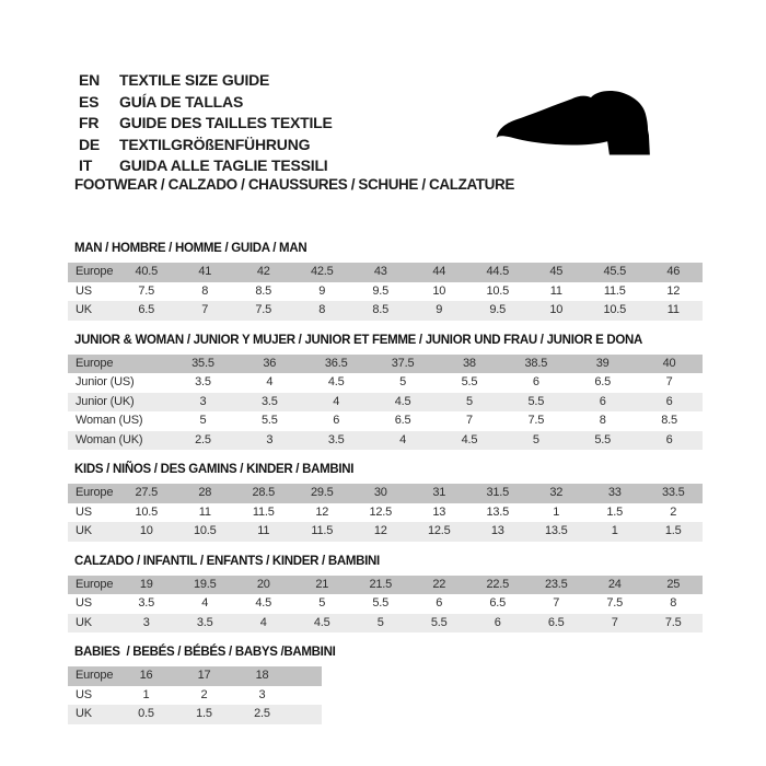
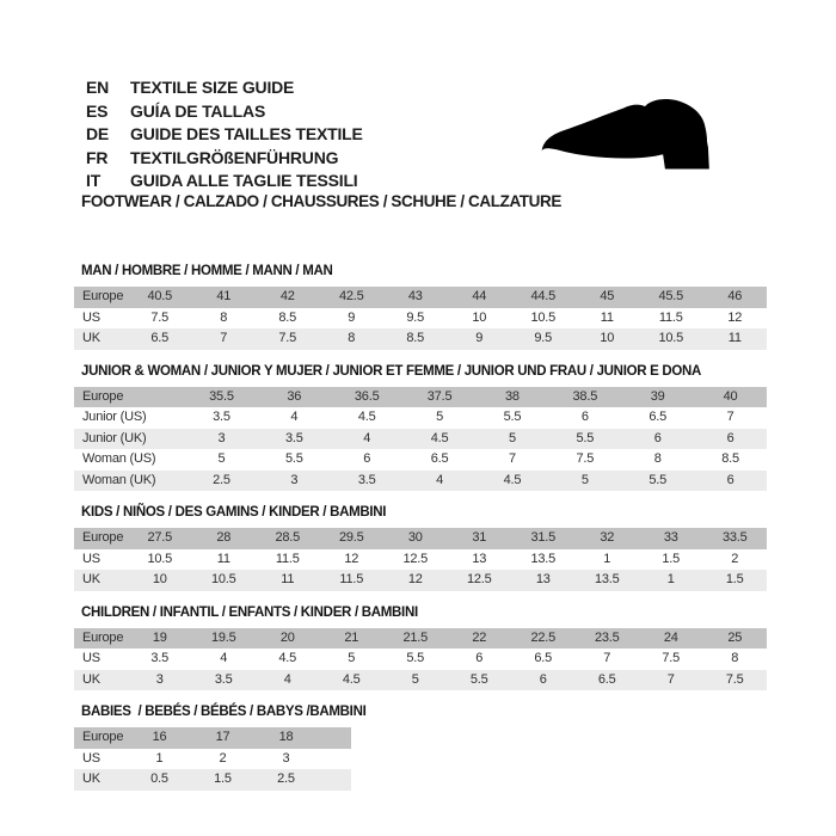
  EN
  TEXTILE SIZE GUIDE
  ES
  GUÍA DE TALLAS
- FR
+ DE
  GUIDE DES TAILLES TEXTILE
- DE
+ FR
  TEXTILGRÖßENFÜHRUNG
  IT
  GUIDA ALLE TAGLIE TESSILI
  FOOTWEAR / CALZADO / CHAUSSURES / SCHUHE / CALZATURE
- MAN / HOMBRE / HOMME / GUIDA / MAN
+ MAN / HOMBRE / HOMME / MANN / MAN
  Europe	40.5	41	42	42.5	43	44	44.5	45	45.5	46
  US	7.5	8	8.5	9	9.5	10	10.5	11	11.5	12
  UK	6.5	7	7.5	8	8.5	9	9.5	10	10.5	11
  JUNIOR & WOMAN / JUNIOR Y MUJER / JUNIOR ET FEMME / JUNIOR UND FRAU / JUNIOR E DONA
  Europe	35.5	36	36.5	37.5	38	38.5	39	40
  Junior (US)	3.5	4	4.5	5	5.5	6	6.5	7
  Junior (UK)	3	3.5	4	4.5	5	5.5	6	6
  Woman (US)	5	5.5	6	6.5	7	7.5	8	8.5
  Woman (UK)	2.5	3	3.5	4	4.5	5	5.5	6
  KIDS / NIÑOS / DES GAMINS / KINDER / BAMBINI
  Europe	27.5	28	28.5	29.5	30	31	31.5	32	33	33.5
  US	10.5	11	11.5	12	12.5	13	13.5	1	1.5	2
  UK	10	10.5	11	11.5	12	12.5	13	13.5	1	1.5
- CALZADO / INFANTIL / ENFANTS / KINDER / BAMBINI
+ CHILDREN / INFANTIL / ENFANTS / KINDER / BAMBINI
  Europe	19	19.5	20	21	21.5	22	22.5	23.5	24	25
  US	3.5	4	4.5	5	5.5	6	6.5	7	7.5	8
  UK	3	3.5	4	4.5	5	5.5	6	6.5	7	7.5
  BABIES / BEBÉS / BÉBÉS / BABYS /BAMBINI
  Europe	16	17	18
  US	1	2	3
  UK	0.5	1.5	2.5
